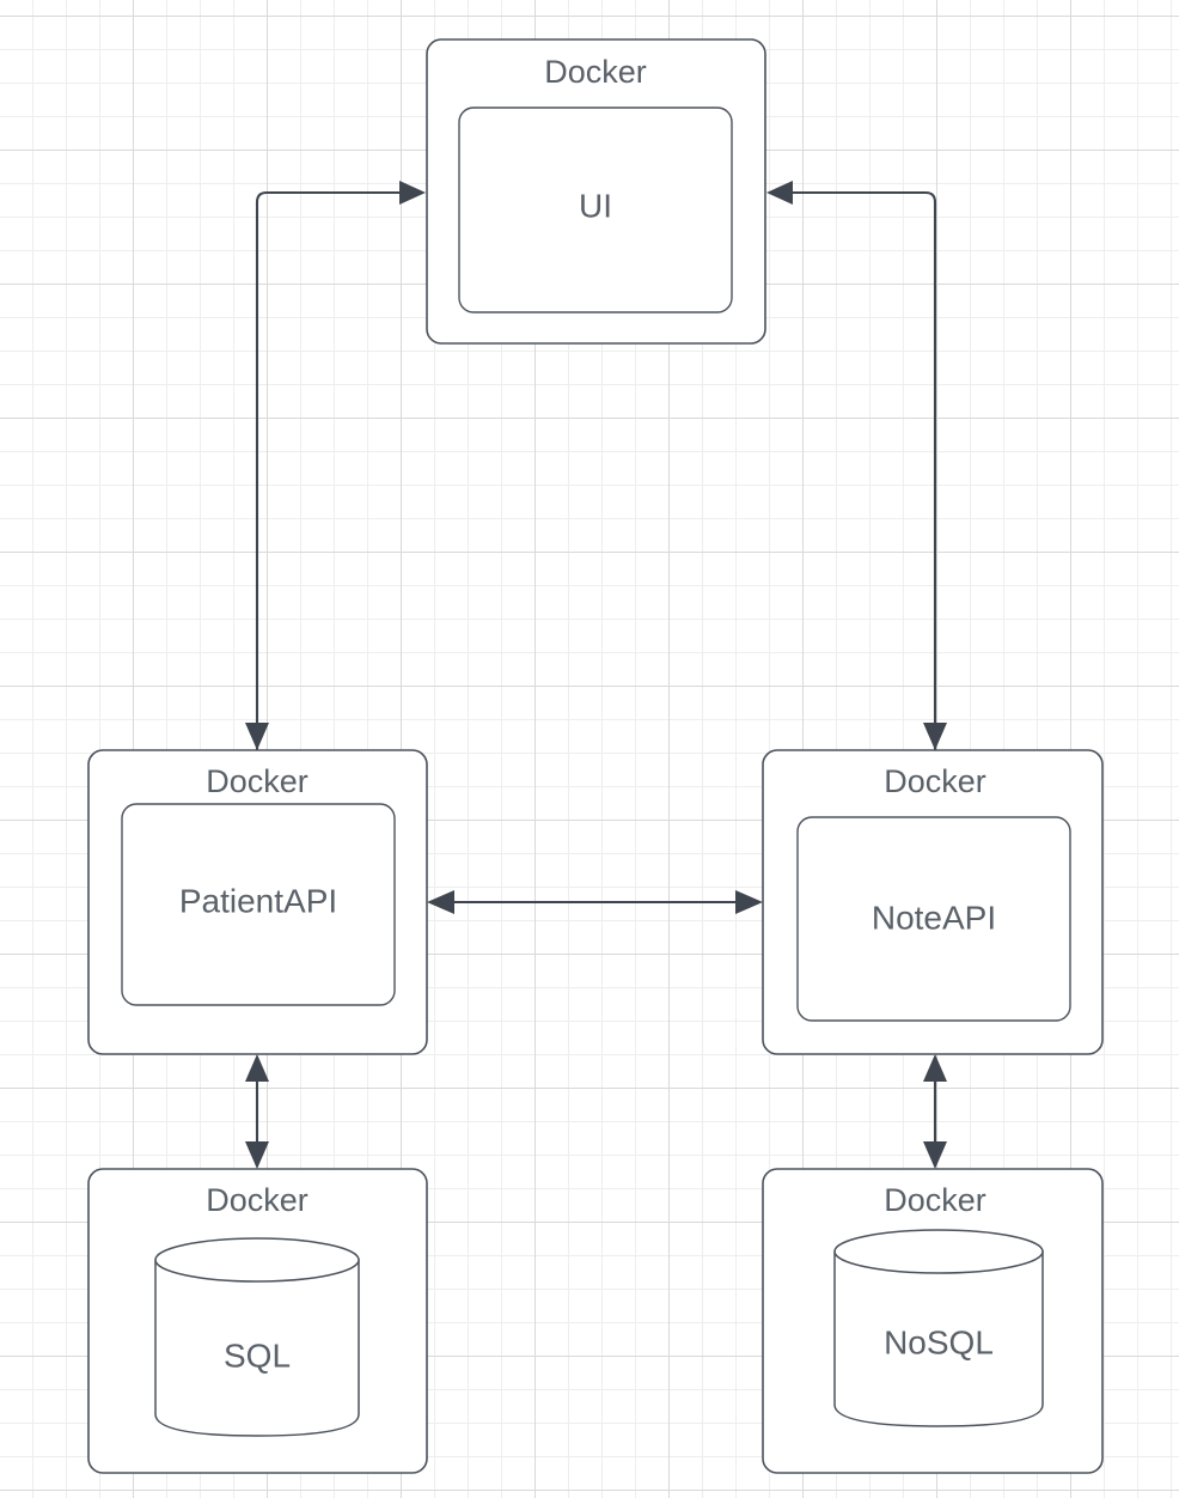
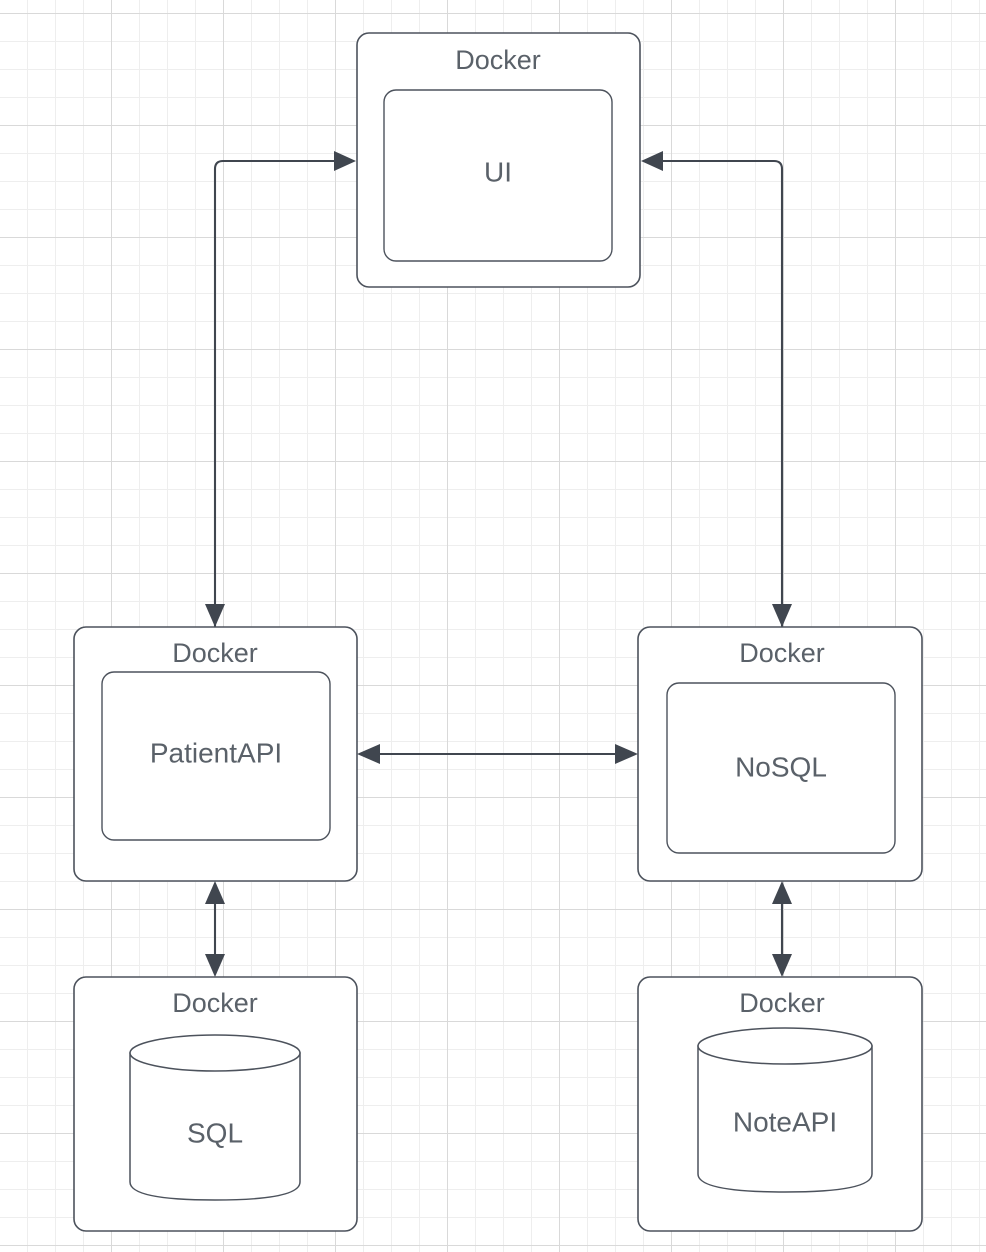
  Docker
  UI
  Docker
  PatientAPI
  Docker
- NoteAPI
+ NoSQL
  Docker
  SQL
  Docker
- NoSQL
+ NoteAPI
